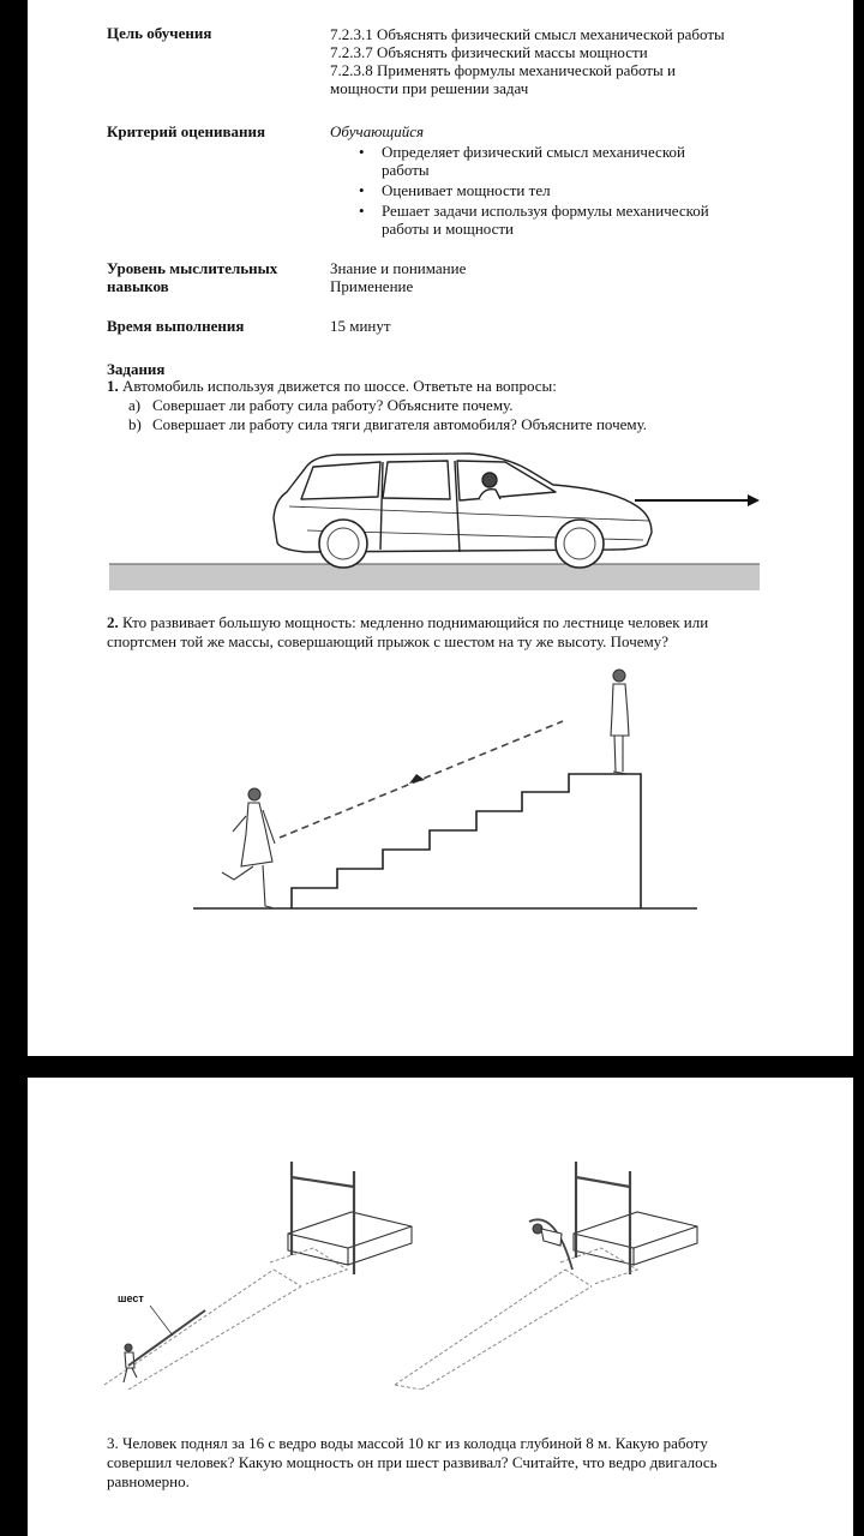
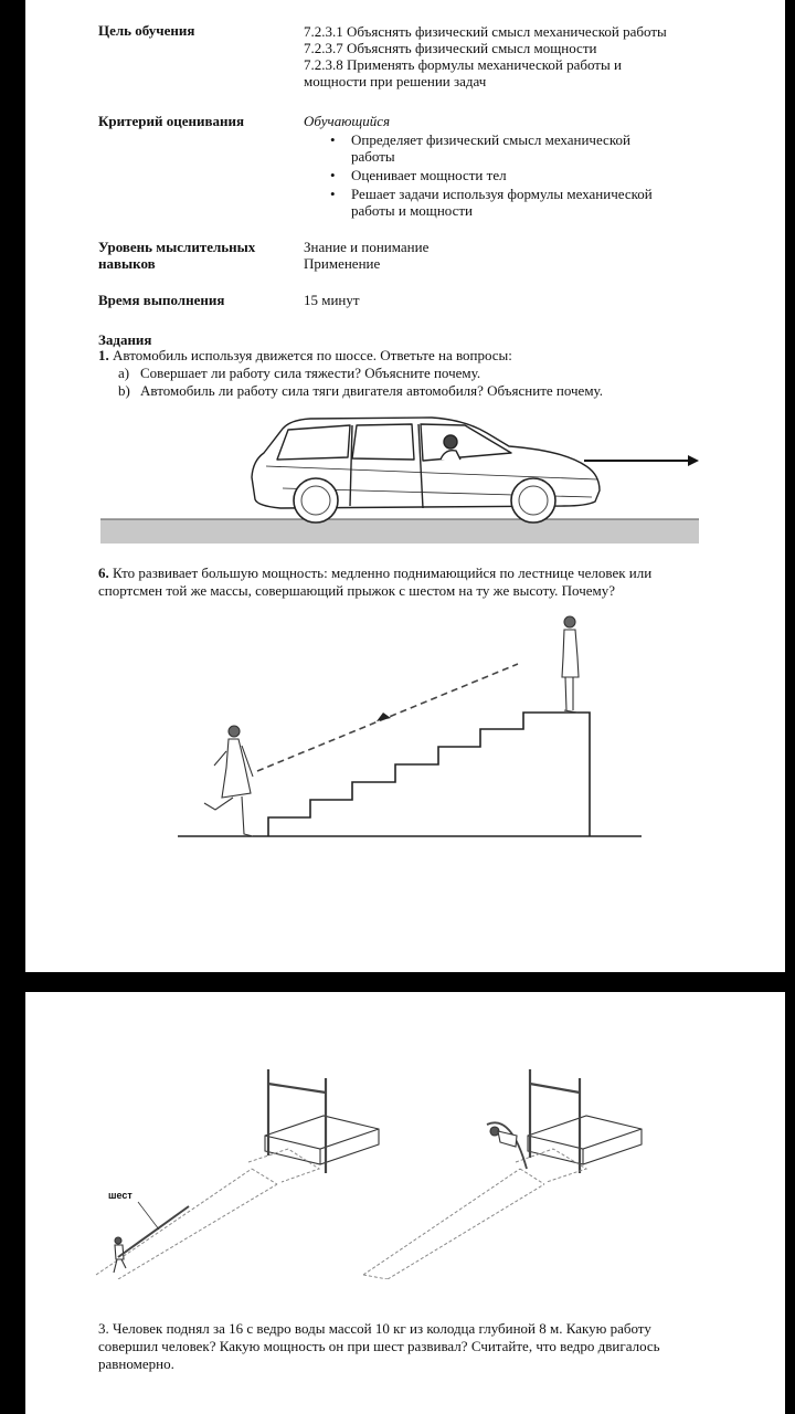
  Цель обучения
  7.2.3.1 Объяснять физический смысл механической работы
- 7.2.3.7 Объяснять физический массы мощности
+ 7.2.3.7 Объяснять физический смысл мощности
  7.2.3.8 Применять формулы механической работы и
  мощности при решении задач
  Критерий оценивания
  Обучающийся
  Определяет физический смысл механической
  работы
  Оценивает мощности тел
  Решает задачи используя формулы механической
  работы и мощности
  Уровень мыслительных
  навыков
  Знание и понимание
  Применение
  Время выполнения
  15 минут
  Задания
  1. Автомобиль используя движется по шоссе. Ответьте на вопросы:
- a) Совершает ли работу сила работу? Объясните почему.
+ a) Совершает ли работу сила тяжести? Объясните почему.
- b) Совершает ли работу сила тяги двигателя автомобиля? Объясните почему.
+ b) Автомобиль ли работу сила тяги двигателя автомобиля? Объясните почему.
- 2. Кто развивает большую мощность: медленно поднимающийся по лестнице человек или
+ 6. Кто развивает большую мощность: медленно поднимающийся по лестнице человек или
  спортсмен той же массы, совершающий прыжок с шестом на ту же высоту. Почему?
  шест
  3. Человек поднял за 16 с ведро воды массой 10 кг из колодца глубиной 8 м. Какую работу
  совершил человек? Какую мощность он при шест развивал? Считайте, что ведро двигалось
  равномерно.
